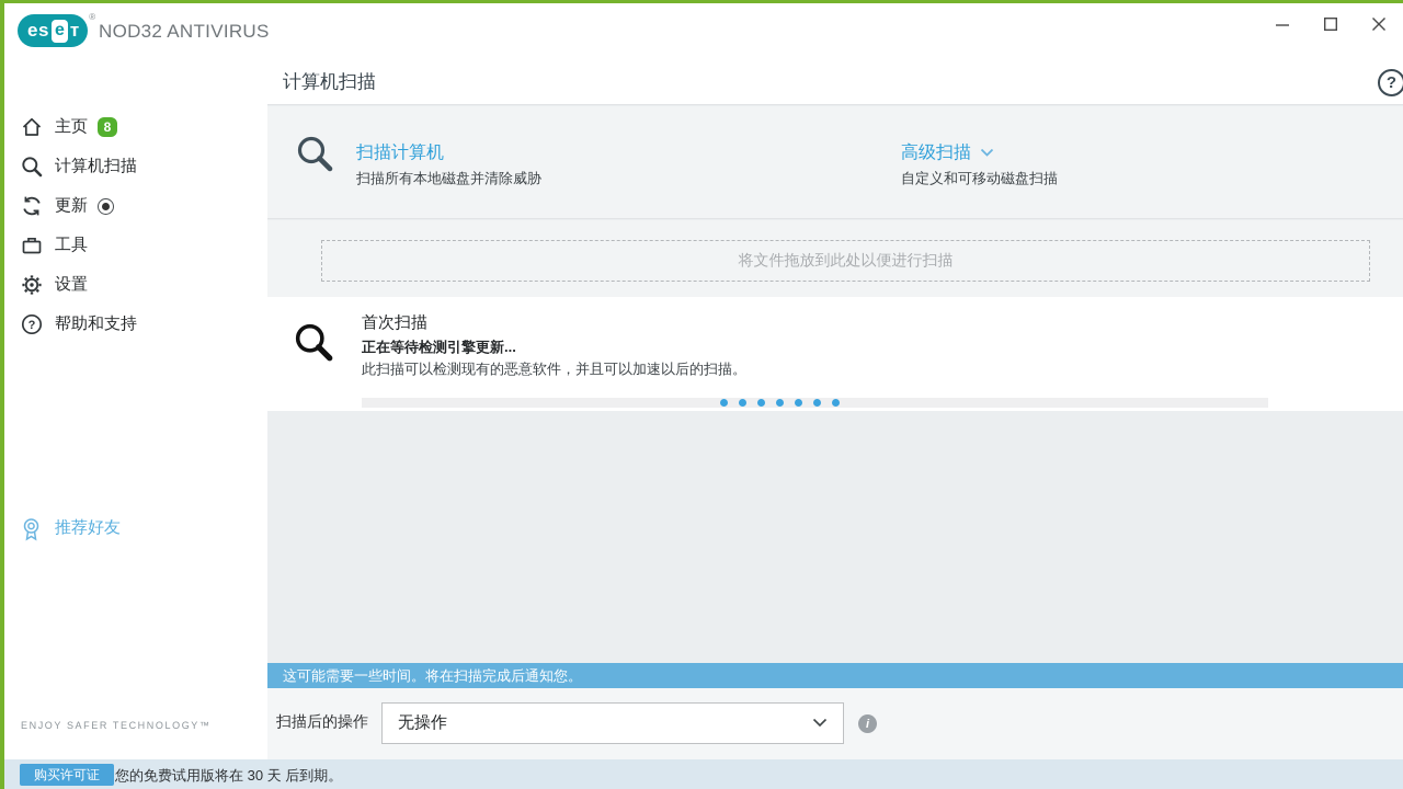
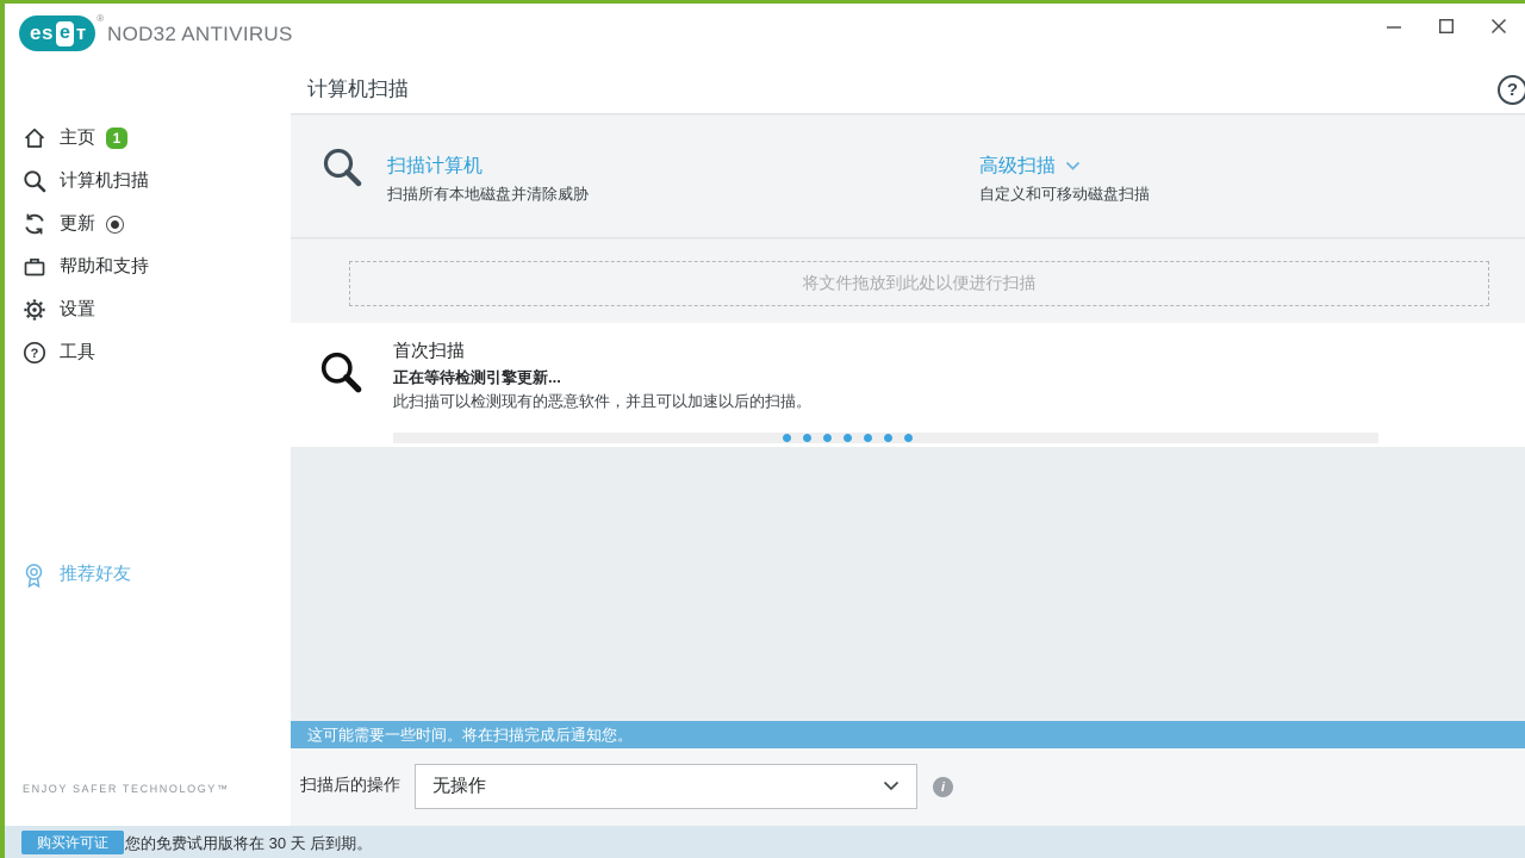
  es
  e
  т
  ®
  NOD32 ANTIVIRUS
  主页
- 8
+ 1
  计算机扫描
  更新
- 工具
+ 帮助和支持
  设置
  ?
- 帮助和支持
+ 工具
  推荐好友
  ENJOY SAFER TECHNOLOGY™
  计算机扫描
  ?
  扫描计算机
  扫描所有本地磁盘并清除威胁
  高级扫描
  自定义和可移动磁盘扫描
  将文件拖放到此处以便进行扫描
  首次扫描
  正在等待检测引擎更新...
  此扫描可以检测现有的恶意软件，并且可以加速以后的扫描。
  这可能需要一些时间。将在扫描完成后通知您。
  扫描后的操作
  无操作
  i
  购买许可证
  您的免费试用版将在 30 天 后到期。
